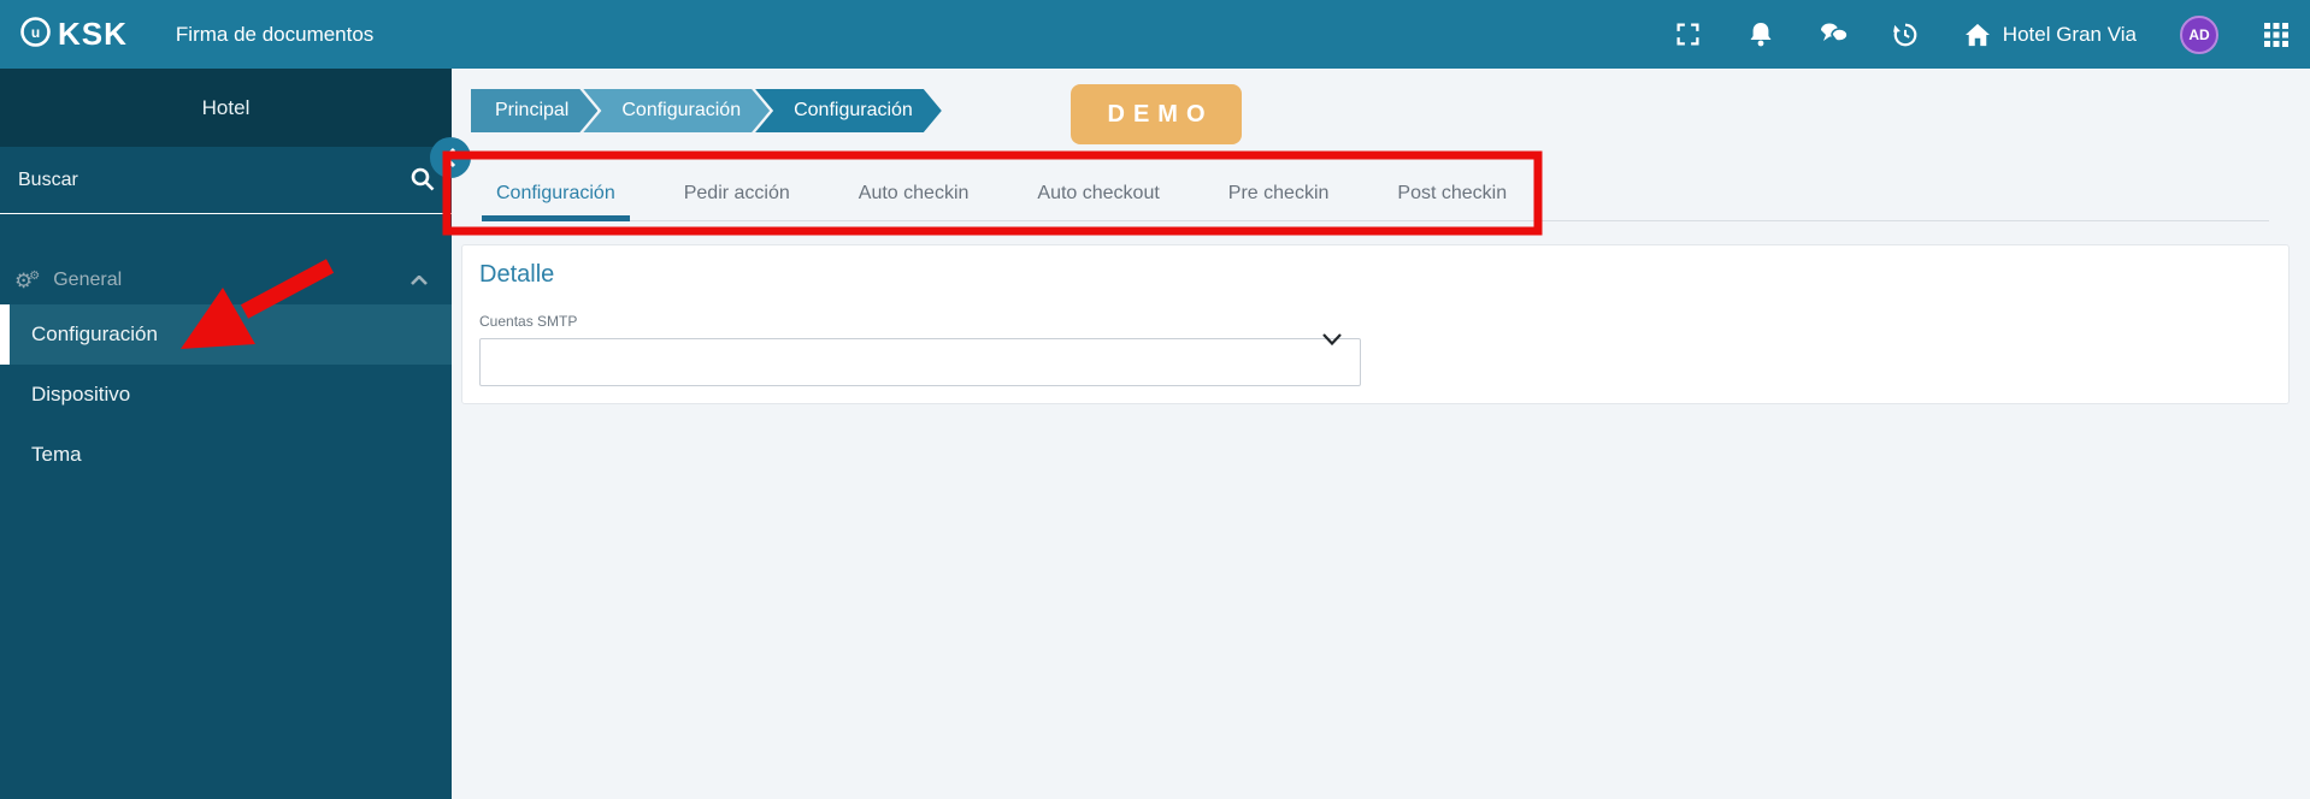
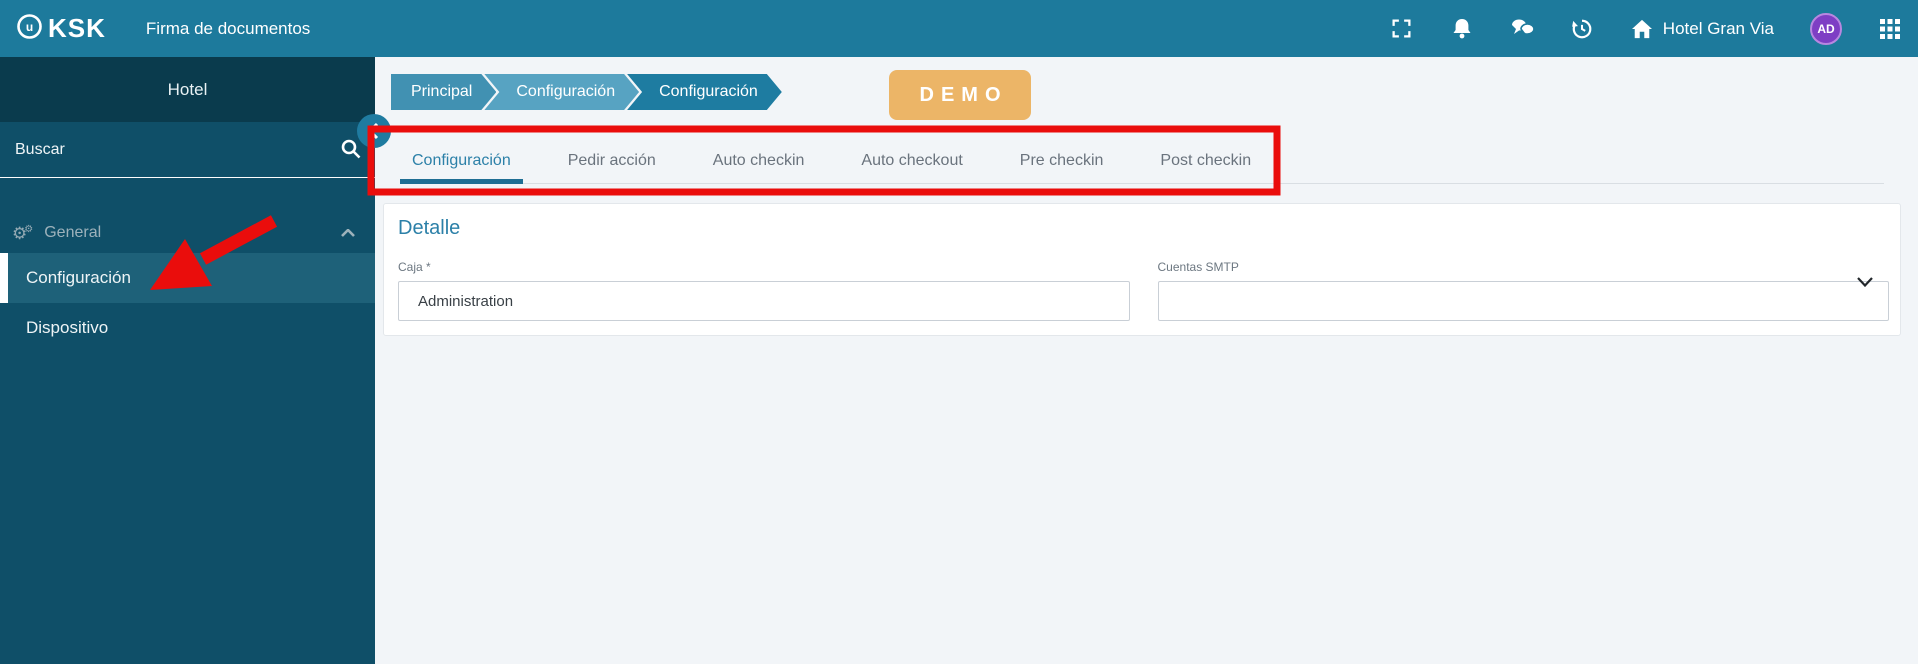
  u
  KSK
  Firma de documentos
  Hotel Gran Via
  AD
  Hotel
  Buscar
  ⚙⚙
  General
  Configuración
  Dispositivo
- Tema
  Principal
  Configuración
  Configuración
  DEMO
  Configuración
  Pedir acción
  Auto checkin
  Auto checkout
  Pre checkin
  Post checkin
  Detalle
+ Caja *
+ Administration
  Cuentas SMTP
